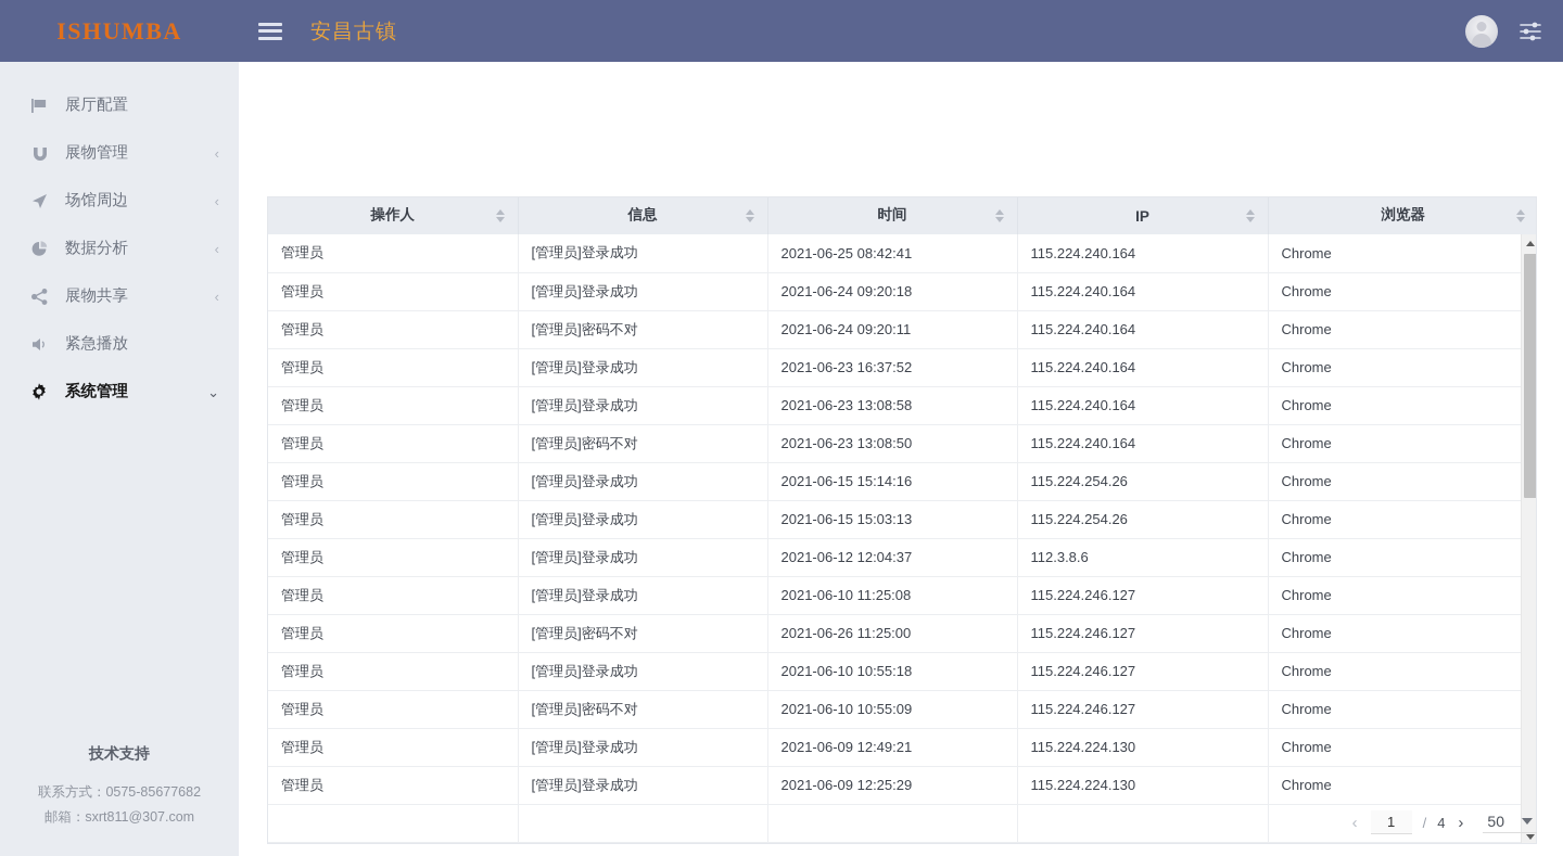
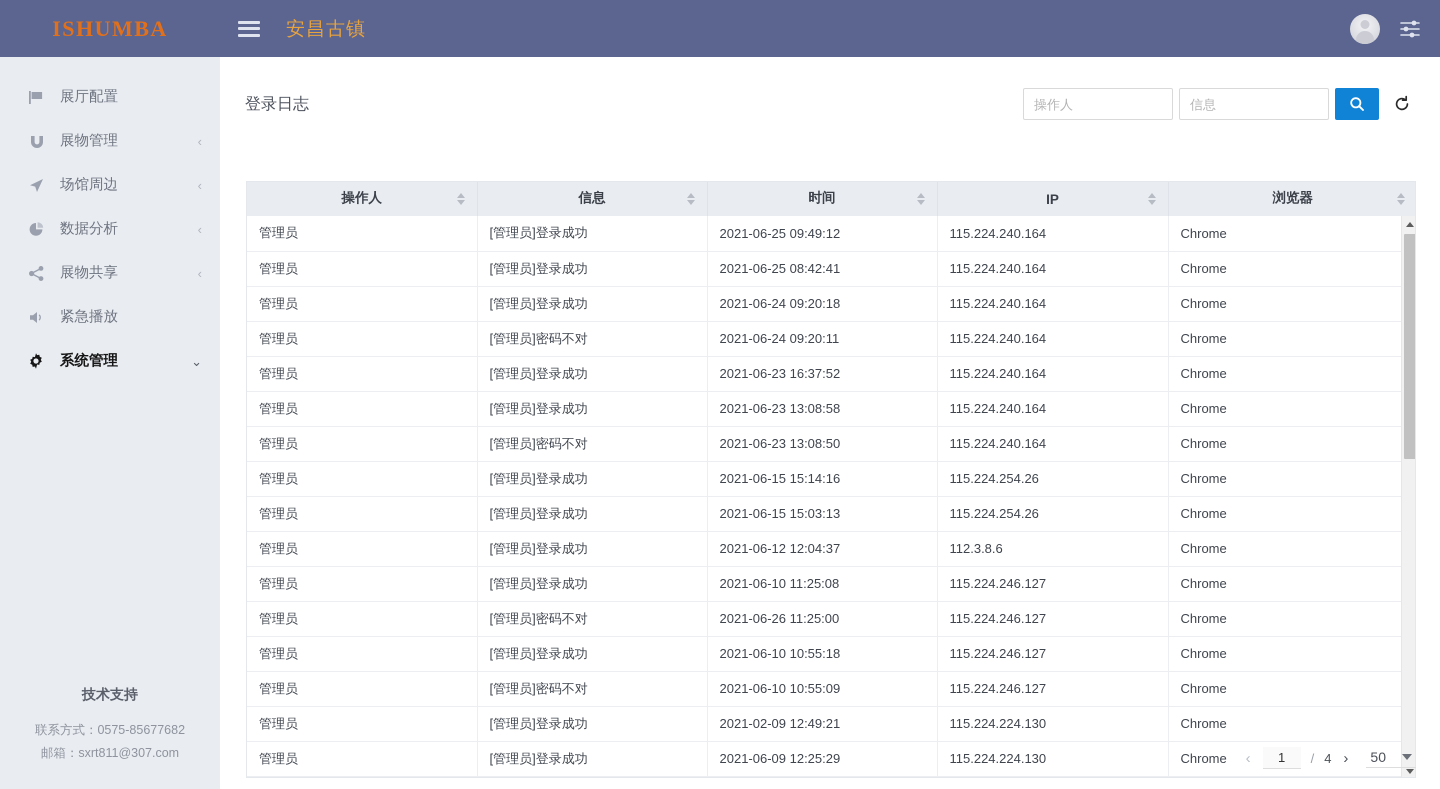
  ISHUMBA
  安昌古镇
  展厅配置
  展物管理
  ‹
  场馆周边
  ‹
  数据分析
  ‹
  展物共享
  ‹
  紧急播放
  系统管理
  ⌄
  技术支持
  联系方式：0575-85677682
  邮箱：sxrt811@307.com
+ 登录日志
+ 操作人
+ 信息
  操作人	信息	时间	IP	浏览器
+ 管理员	[管理员]登录成功	2021-06-25 09:49:12	115.224.240.164	Chrome
  管理员	[管理员]登录成功	2021-06-25 08:42:41	115.224.240.164	Chrome
  管理员	[管理员]登录成功	2021-06-24 09:20:18	115.224.240.164	Chrome
  管理员	[管理员]密码不对	2021-06-24 09:20:11	115.224.240.164	Chrome
  管理员	[管理员]登录成功	2021-06-23 16:37:52	115.224.240.164	Chrome
  管理员	[管理员]登录成功	2021-06-23 13:08:58	115.224.240.164	Chrome
  管理员	[管理员]密码不对	2021-06-23 13:08:50	115.224.240.164	Chrome
  管理员	[管理员]登录成功	2021-06-15 15:14:16	115.224.254.26	Chrome
  管理员	[管理员]登录成功	2021-06-15 15:03:13	115.224.254.26	Chrome
  管理员	[管理员]登录成功	2021-06-12 12:04:37	112.3.8.6	Chrome
  管理员	[管理员]登录成功	2021-06-10 11:25:08	115.224.246.127	Chrome
  管理员	[管理员]密码不对	2021-06-26 11:25:00	115.224.246.127	Chrome
  管理员	[管理员]登录成功	2021-06-10 10:55:18	115.224.246.127	Chrome
  管理员	[管理员]密码不对	2021-06-10 10:55:09	115.224.246.127	Chrome
- 管理员	[管理员]登录成功	2021-06-09 12:49:21	115.224.224.130	Chrome
+ 管理员	[管理员]登录成功	2021-02-09 12:49:21	115.224.224.130	Chrome
  管理员	[管理员]登录成功	2021-06-09 12:25:29	115.224.224.130	Chrome
  ‹
  1
  /
  4
  ›
  50
